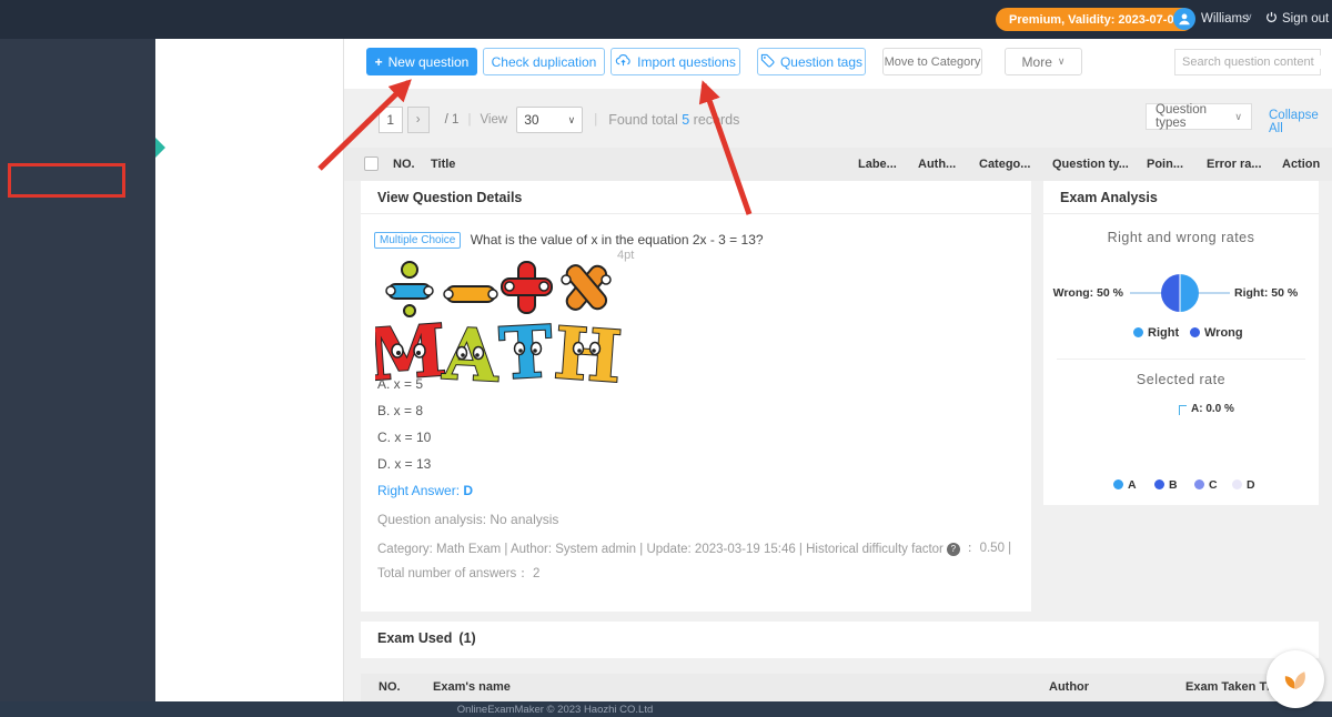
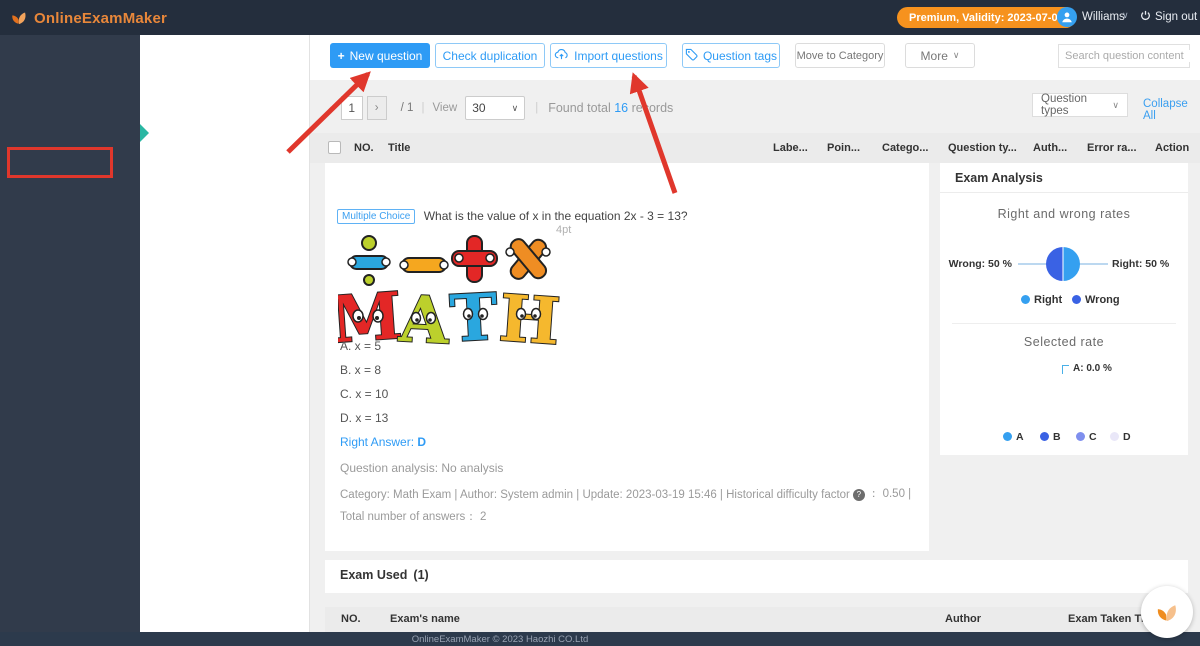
+ OnlineExamMaker
  Premium, Validity: 2023-07-0
  Williams
  ∨
  Sign out
  +
  New question
  Check duplication
  Import questions
  Question tags
  Move to Category
  More
  ∨
  Search question content
  1
  ›
  / 1
  View
  30
  ∨
  |
- Found total 5 recrds
+ Found total 16 reords
  Question types
  ∨
  Collapse All
  NO.
  Title
  Labe...
- Auth...
+ Poin...
  Catego...
  Question ty...
- Poin...
+ Auth...
  Error ra...
  Action
- View Question Details
  Multiple Choice What is the value of x in the equation 2x - 3 = 13?
  4pt
  A. x = 5
  B. x = 8
  C. x = 10
  D. x = 13
  Right Answer: D
  Question analysis: No analysis
  Category: Math Exam | Author: System admin | Update: 2023-03-19 15:46 | Historical difficulty factor
  ?
  ： 0.50 |
  Total number of answers： 2
  Exam Analysis
  Right and wrong rates
  Wrong: 50 %
  Right: 50 %
  Right
  Wrong
  Selected rate
  A: 0.0 %
  A
  B
  C
  D
  Exam Used
  (1)
  NO.
  Exam's name
  Author
  OnlineExamMaker © 2023 Haozhi CO.Ltd
